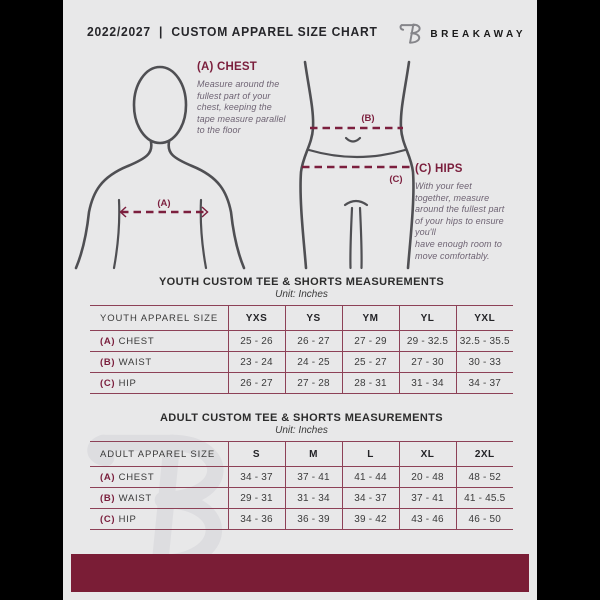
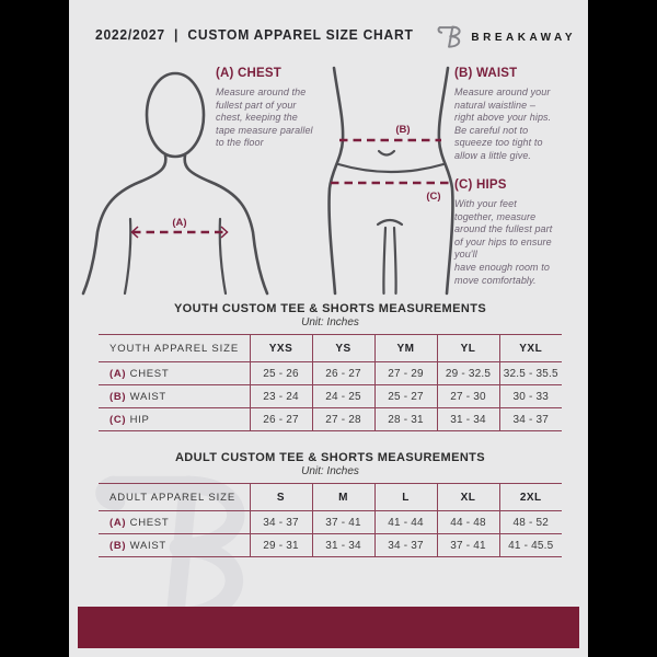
  2022/2027 | CUSTOM APPAREL SIZE CHART
  BREAKAWAY
  (A) CHEST
  Measure around the
  fullest part of your
  chest, keeping the
  tape measure parallel
  to the floor
+ (B) WAIST
+ Measure around your
+ natural waistline –
+ right above your hips.
+ Be careful not to
+ squeeze too tight to
+ allow a little give.
  (C) HIPS
  With your feet
  together, measure
  around the fullest part
  of your hips to ensure
  you'll
  have enough room to
  move comfortably.
  (A)
  (B)
  (C)
  YOUTH CUSTOM TEE & SHORTS MEASUREMENTS
  Unit: Inches
  YOUTH APPAREL SIZE	YXS	YS	YM	YL	YXL
  (A) CHEST	25 - 26	26 - 27	27 - 29	29 - 32.5	32.5 - 35.5
  (B) WAIST	23 - 24	24 - 25	25 - 27	27 - 30	30 - 33
  (C) HIP	26 - 27	27 - 28	28 - 31	31 - 34	34 - 37
  ADULT CUSTOM TEE & SHORTS MEASUREMENTS
  Unit: Inches
  ADULT APPAREL SIZE	S	M	L	XL	2XL
- (A) CHEST	34 - 37	37 - 41	41 - 44	20 - 48	48 - 52
+ (A) CHEST	34 - 37	37 - 41	41 - 44	44 - 48	48 - 52
  (B) WAIST	29 - 31	31 - 34	34 - 37	37 - 41	41 - 45.5
- (C) HIP	34 - 36	36 - 39	39 - 42	43 - 46	46 - 50
